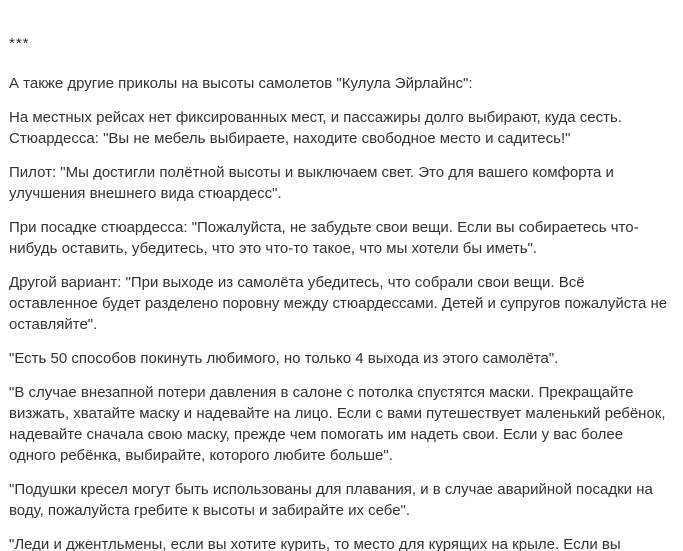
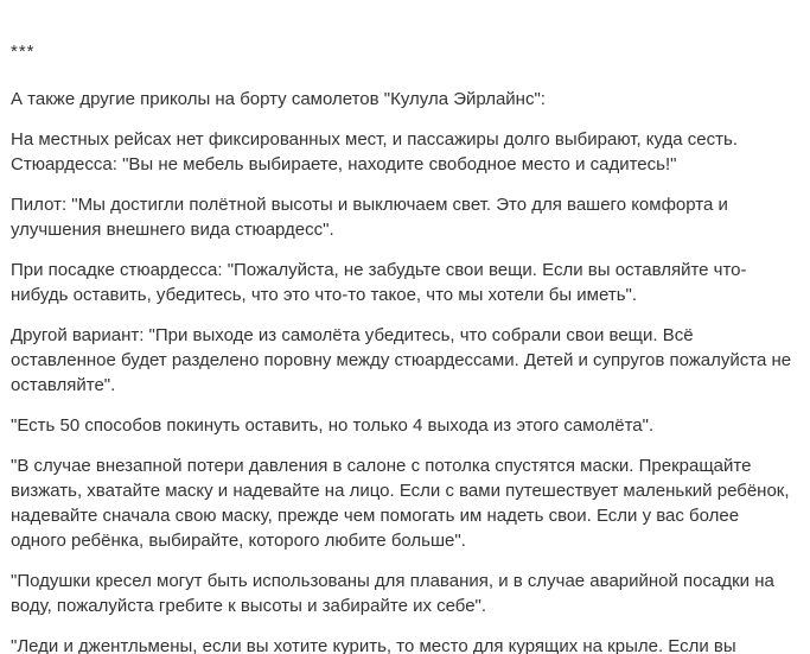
  ***
- А также другие приколы на высоты самолетов "Кулула Эйрлайнс":
+ А также другие приколы на борту самолетов "Кулула Эйрлайнс":
  На местных рейсах нет фиксированных мест, и пассажиры долго выбирают, куда сесть. Стюардесса: "Вы не мебель выбираете, находите свободное место и садитесь!"
  Пилот: "Мы достигли полётной высоты и выключаем свет. Это для вашего комфорта и улучшения внешнего вида стюардесс".
- При посадке стюардесса: "Пожалуйста, не забудьте свои вещи. Если вы собираетесь что-нибудь оставить, убедитесь, что это что-то такое, что мы хотели бы иметь".
+ При посадке стюардесса: "Пожалуйста, не забудьте свои вещи. Если вы оставляйте что-нибудь оставить, убедитесь, что это что-то такое, что мы хотели бы иметь".
  Другой вариант: "При выходе из самолёта убедитесь, что собрали свои вещи. Всё оставленное будет разделено поровну между стюардессами. Детей и супругов пожалуйста не оставляйте".
- "Есть 50 способов покинуть любимого, но только 4 выхода из этого самолёта".
+ "Есть 50 способов покинуть оставить, но только 4 выхода из этого самолёта".
  "В случае внезапной потери давления в салоне с потолка спустятся маски. Прекращайте визжать, хватайте маску и надевайте на лицо. Если с вами путешествует маленький ребёнок, надевайте сначала свою маску, прежде чем помогать им надеть свои. Если у вас более одного ребёнка, выбирайте, которого любите больше".
  "Подушки кресел могут быть использованы для плавания, и в случае аварийной посадки на воду, пожалуйста гребите к высоты и забирайте их себе".
